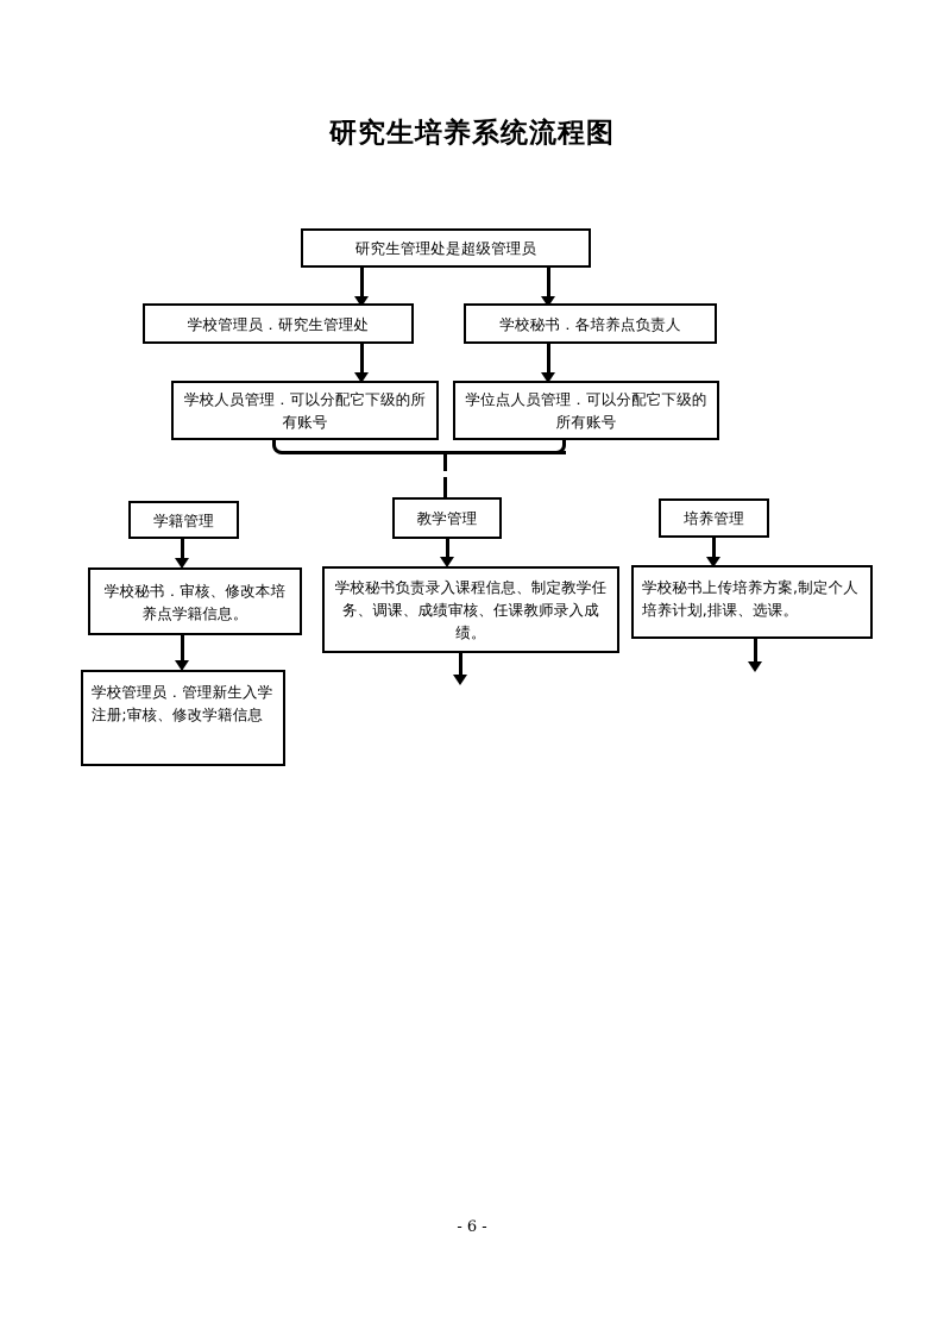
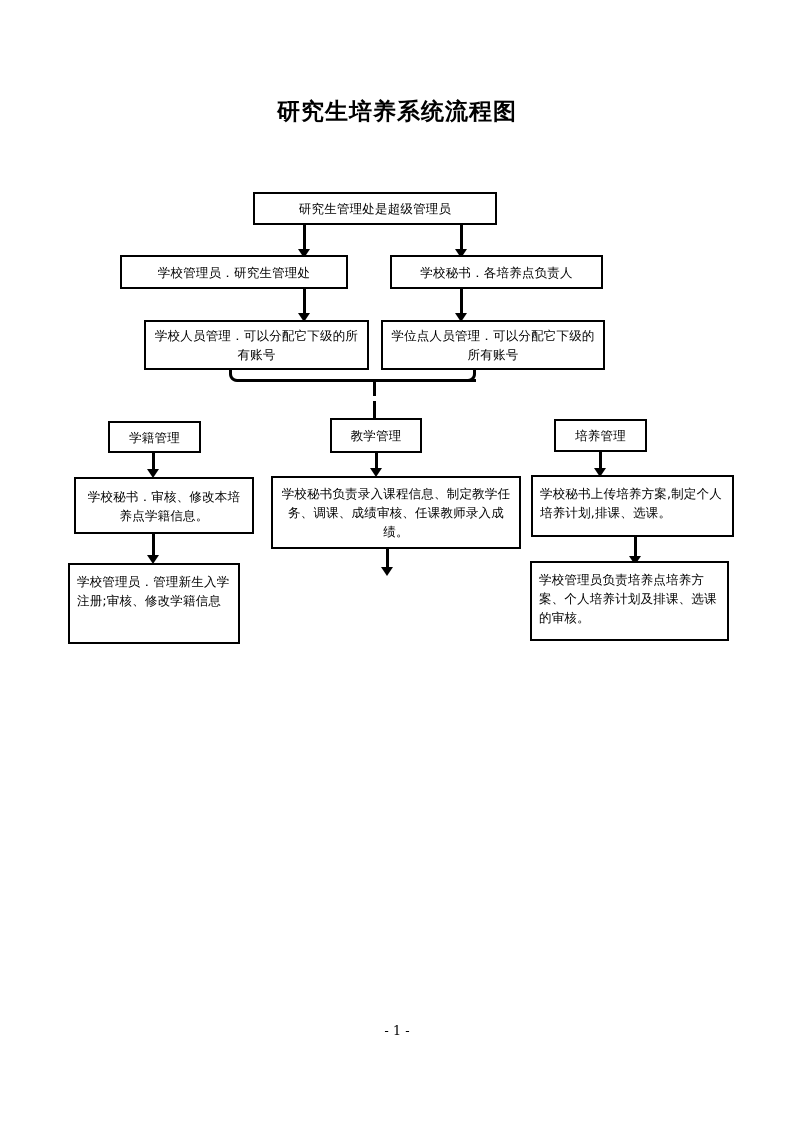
  研究生培养系统流程图
  研究生管理处是超级管理员
  学校管理员．研究生管理处
  学校秘书．各培养点负责人
  学校人员管理．可以分配它下级的所有账号
  学位点人员管理．可以分配它下级的所有账号
  学籍管理
  教学管理
  培养管理
  学校秘书．审核、修改本培养点学籍信息。
  学校管理员．管理新生入学注册;审核、修改学籍信息
  学校秘书负责录入课程信息、制定教学任务、调课、成绩审核、任课教师录入成绩。
  学校秘书上传培养方案,制定个人培养计划,排课、选课。
+ 学校管理员负责培养点培养方案、个人培养计划及排课、选课的审核。
- - 6 -
+ - 1 -
